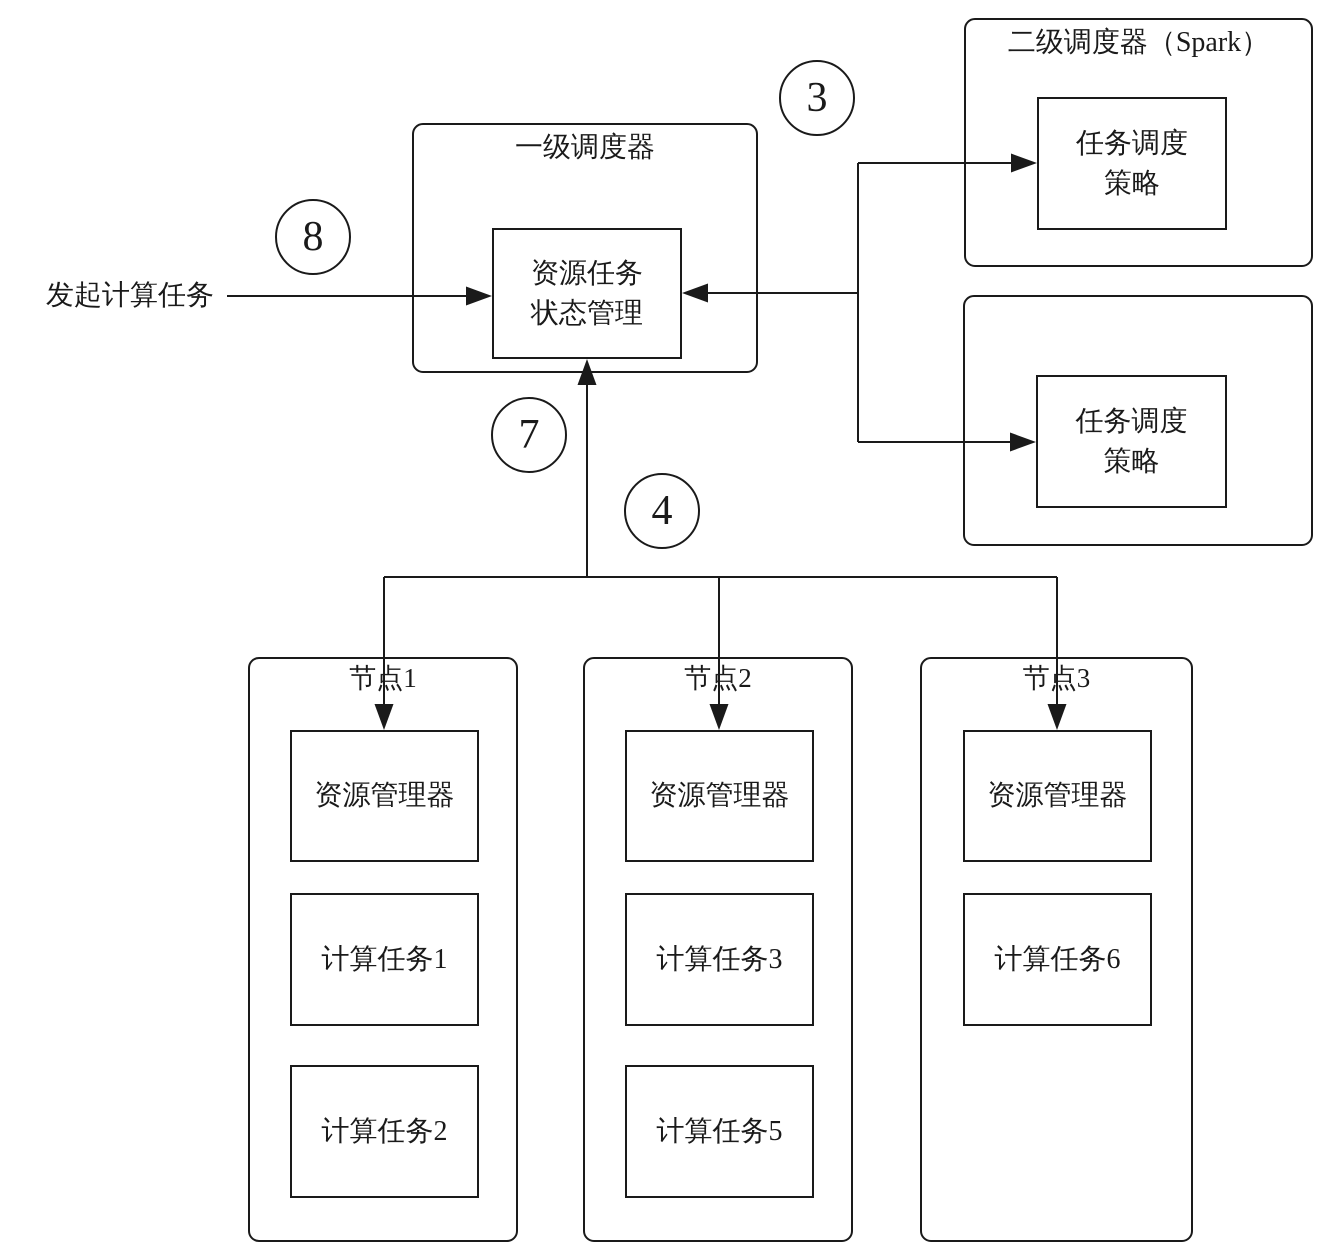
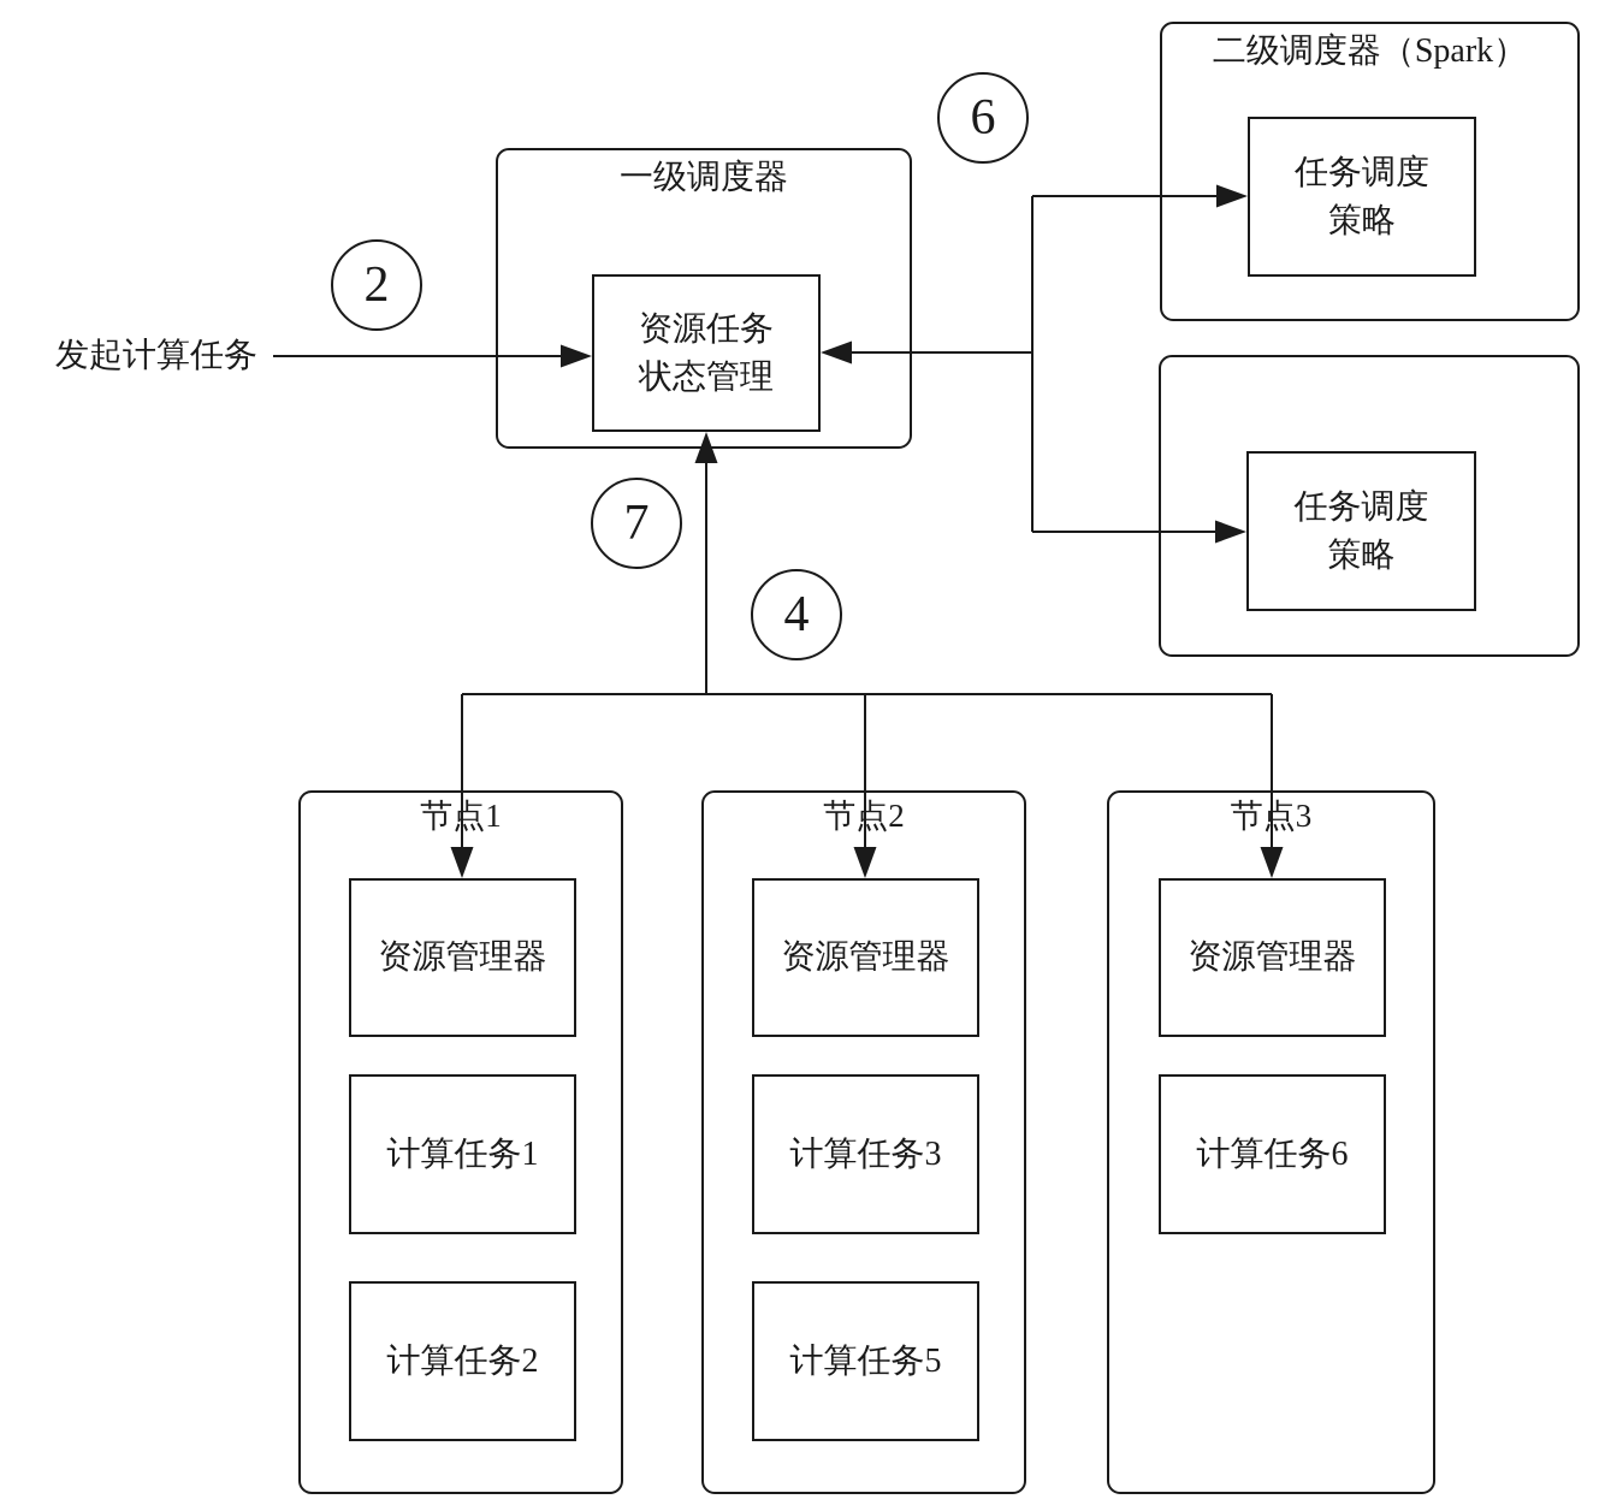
  发起计算任务
  一级调度器
  资源任务
  状态管理
  二级调度器（Spark）
  任务调度
  策略
  任务调度
  策略
  7
- 8
+ 2
- 3
+ 6
  4
  节点1
  资源管理器
  计算任务1
  计算任务2
  节点2
  资源管理器
  计算任务3
  计算任务5
  节点3
  资源管理器
  计算任务6
